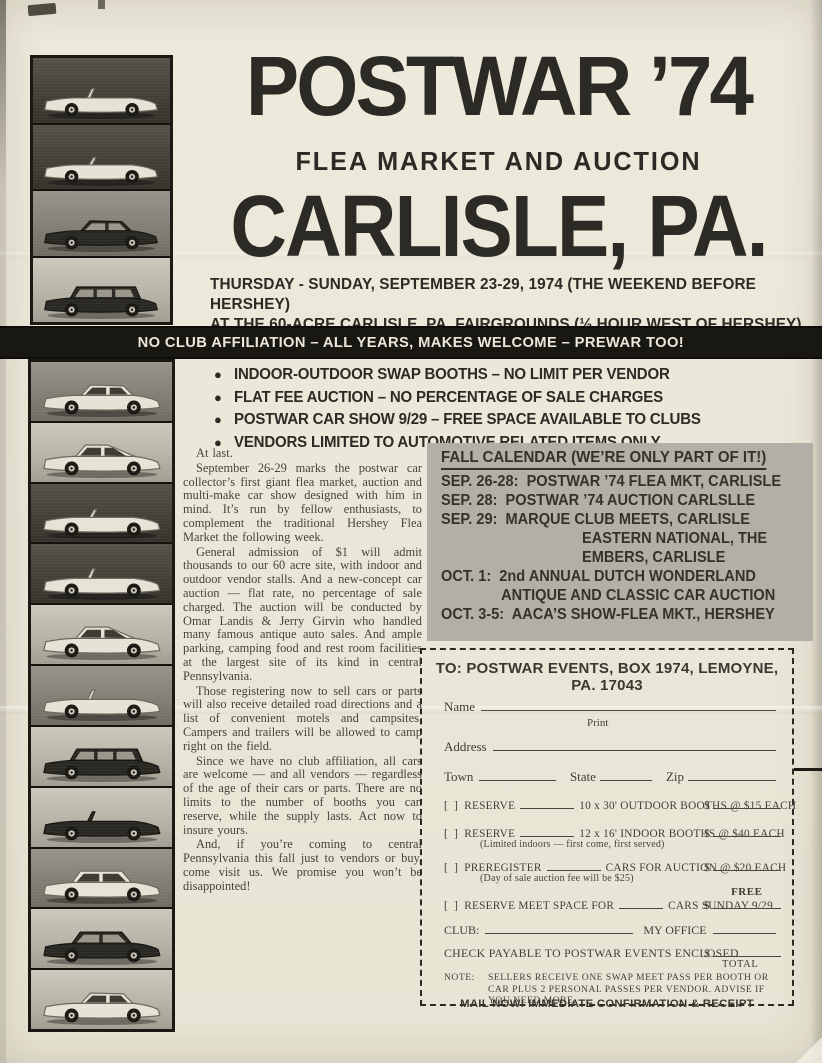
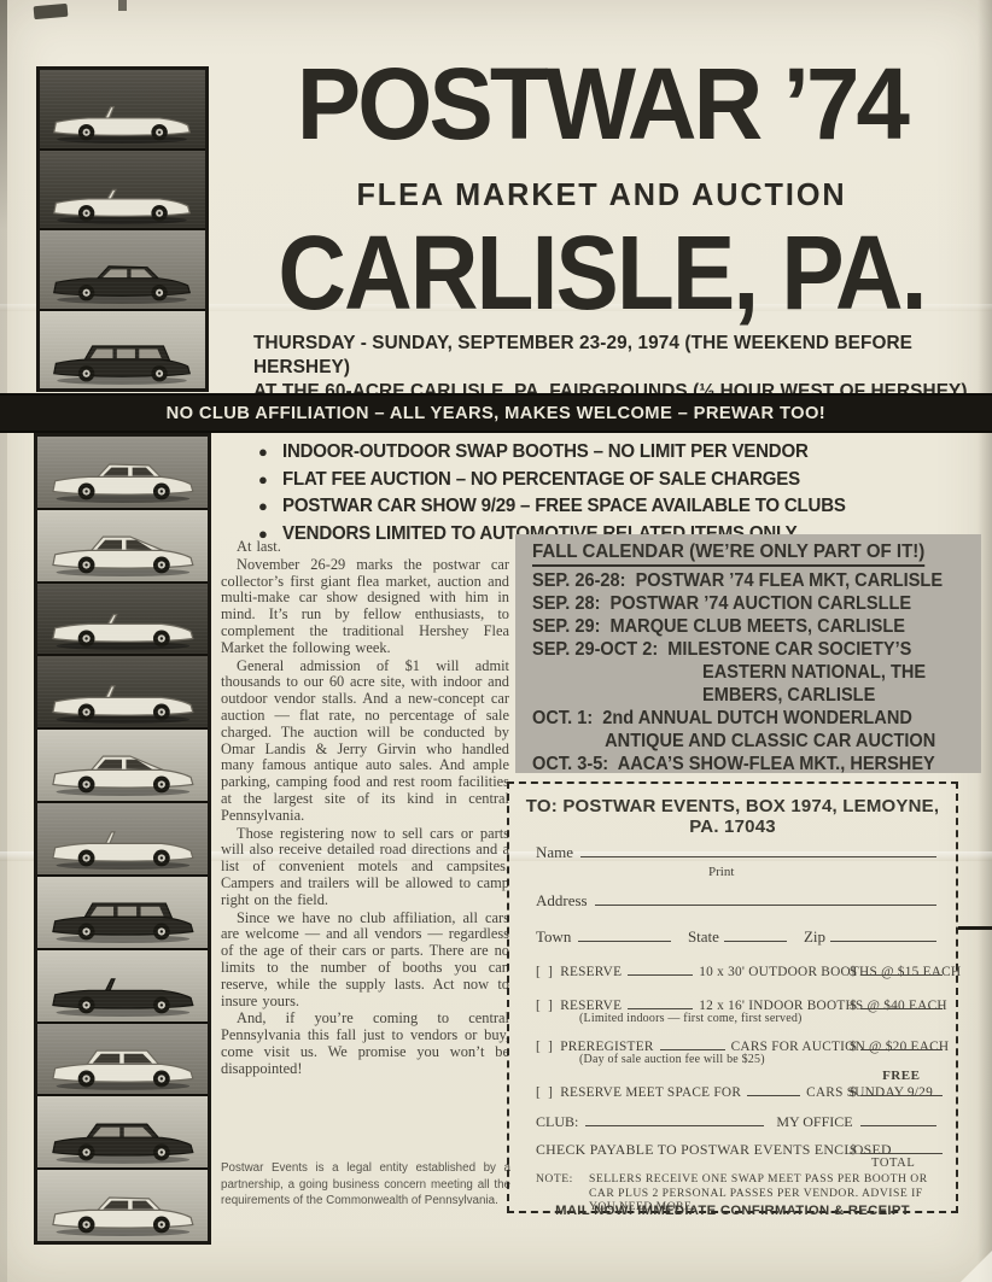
  POSTWAR ’74
  FLEA MARKET AND AUCTION
  CARLISLE, PA.
  THURSDAY - SUNDAY, SEPTEMBER 23-29, 1974 (THE WEEKEND BEFORE HERSHEY)
  AT THE 60-ACRE CARLISLE, PA. FAIRGROUNDS (½ HOUR WEST OF HERSHEY)
  NO CLUB AFFILIATION – ALL YEARS, MAKES WELCOME – PREWAR TOO!
  ●
  INDOOR-OUTDOOR SWAP BOOTHS – NO LIMIT PER VENDOR
  ●
  FLAT FEE AUCTION – NO PERCENTAGE OF SALE CHARGES
  ●
  POSTWAR CAR SHOW 9/29 – FREE SPACE AVAILABLE TO CLUBS
  ●
  VENDORS LIMITED TO AUTOMOTIVE RELATED ITEMS ONLY
  At last.
- September 26-29 marks the postwar car collector’s first giant flea market, auction and multi-make car show designed with him in mind. It’s run by fellow enthusiasts, to complement the traditional Hershey Flea Market the following week.
+ November 26-29 marks the postwar car collector’s first giant flea market, auction and multi-make car show designed with him in mind. It’s run by fellow enthusiasts, to complement the traditional Hershey Flea Market the following week.
  General admission of $1 will admit thousands to our 60 acre site, with indoor and outdoor vendor stalls. And a new-concept car auction — flat rate, no percentage of sale charged. The auction will be conducted by Omar Landis & Jerry Girvin who handled many famous antique auto sales. And ample parking, camping food and rest room facilities at the largest site of its kind in central Pennsylvania.
  Those registering now to sell cars or parts will also receive detailed road directions and a list of convenient motels and campsites. Campers and trailers will be allowed to camp right on the field.
  Since we have no club affiliation, all cars are welcome — and all vendors — regardless of the age of their cars or parts. There are no limits to the number of booths you can reserve, while the supply lasts. Act now to insure yours.
  And, if you’re coming to central Pennsylvania this fall just to vendors or buy, come visit us. We promise you won’t be disappointed!
+ Postwar Events is a legal entity established by a partnership, a going business concern meeting all the requirements of the Commonwealth of Pennsylvania.
  FALL CALENDAR (WE’RE ONLY PART OF IT!)
  SEP. 26-28: POSTWAR ’74 FLEA MKT, CARLISLE
  SEP. 28: POSTWAR ’74 AUCTION CARLSLLE
  SEP. 29: MARQUE CLUB MEETS, CARLISLE
+ SEP. 29-OCT 2: MILESTONE CAR SOCIETY’S
  EASTERN NATIONAL, THE
  EMBERS, CARLISLE
  OCT. 1: 2nd ANNUAL DUTCH WONDERLAND
  ANTIQUE AND CLASSIC CAR AUCTION
  OCT. 3-5: AACA’S SHOW-FLEA MKT., HERSHEY
  TO: POSTWAR EVENTS, BOX 1974, LEMOYNE, PA. 17043
  Name
  Print
  Address
  Town
  State
  Zip
  [ ]
  RESERVE
  10 x 30' OUTDOOR BOOTHS @ $15 EACH
  $
  [ ]
  RESERVE
  12 x 16' INDOOR BOOTHS @ $40 EACH
  (Limited indoors — first come, first served)
  $
  [ ]
  PREREGISTER
  CARS FOR AUCTION @ $20 EACH
  (Day of sale auction fee will be $25)
  $
  [ ]
  RESERVE MEET SPACE FOR
  CARS SUNDAY 9/29
  $
  FREE
  CLUB:
  MY OFFICE
  CHECK PAYABLE TO POSTWAR EVENTS ENCLOSED
  $
  TOTAL
  NOTE:
  SELLERS RECEIVE ONE SWAP MEET PASS PER BOOTH OR CAR PLUS 2 PERSONAL PASSES PER VENDOR. ADVISE IF YOU NEED MORE.
  MAIL NOW! IMMEDIATE CONFIRMATION & RECEIPT
